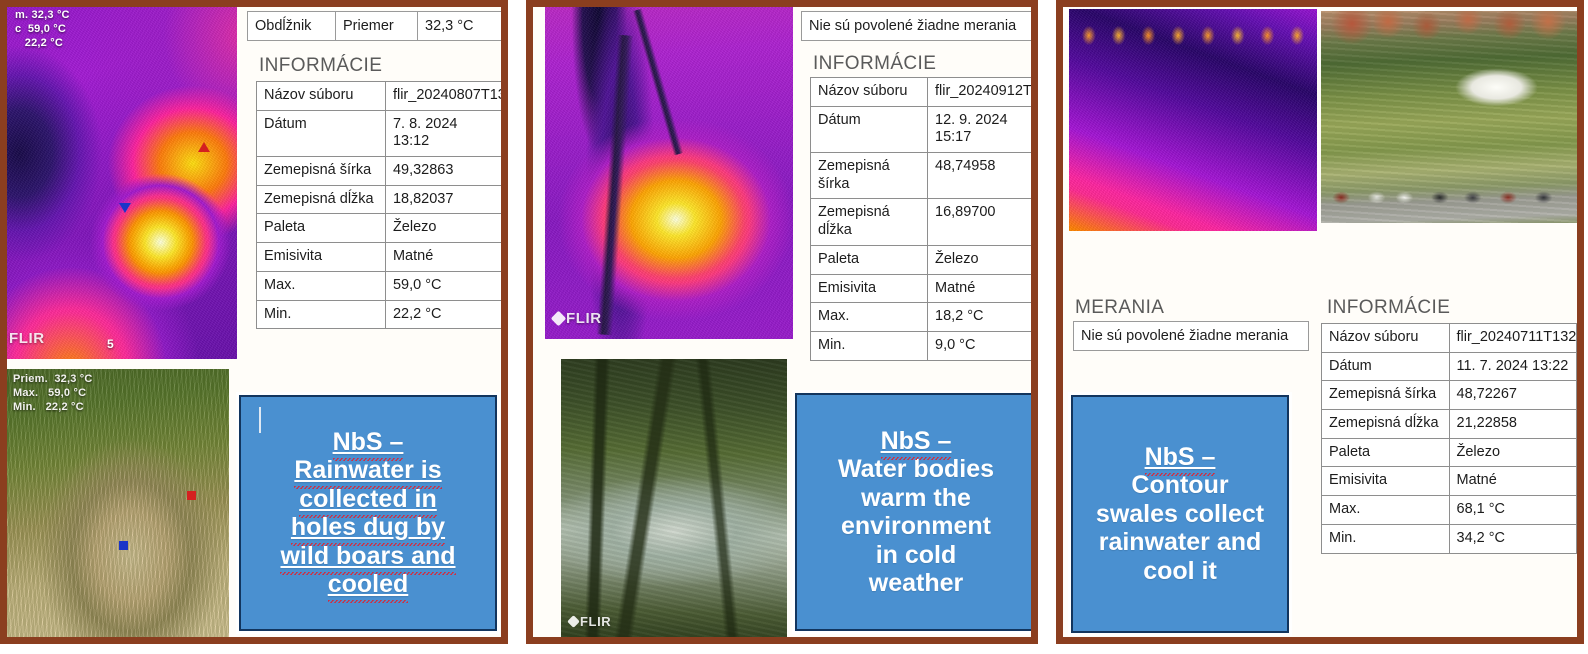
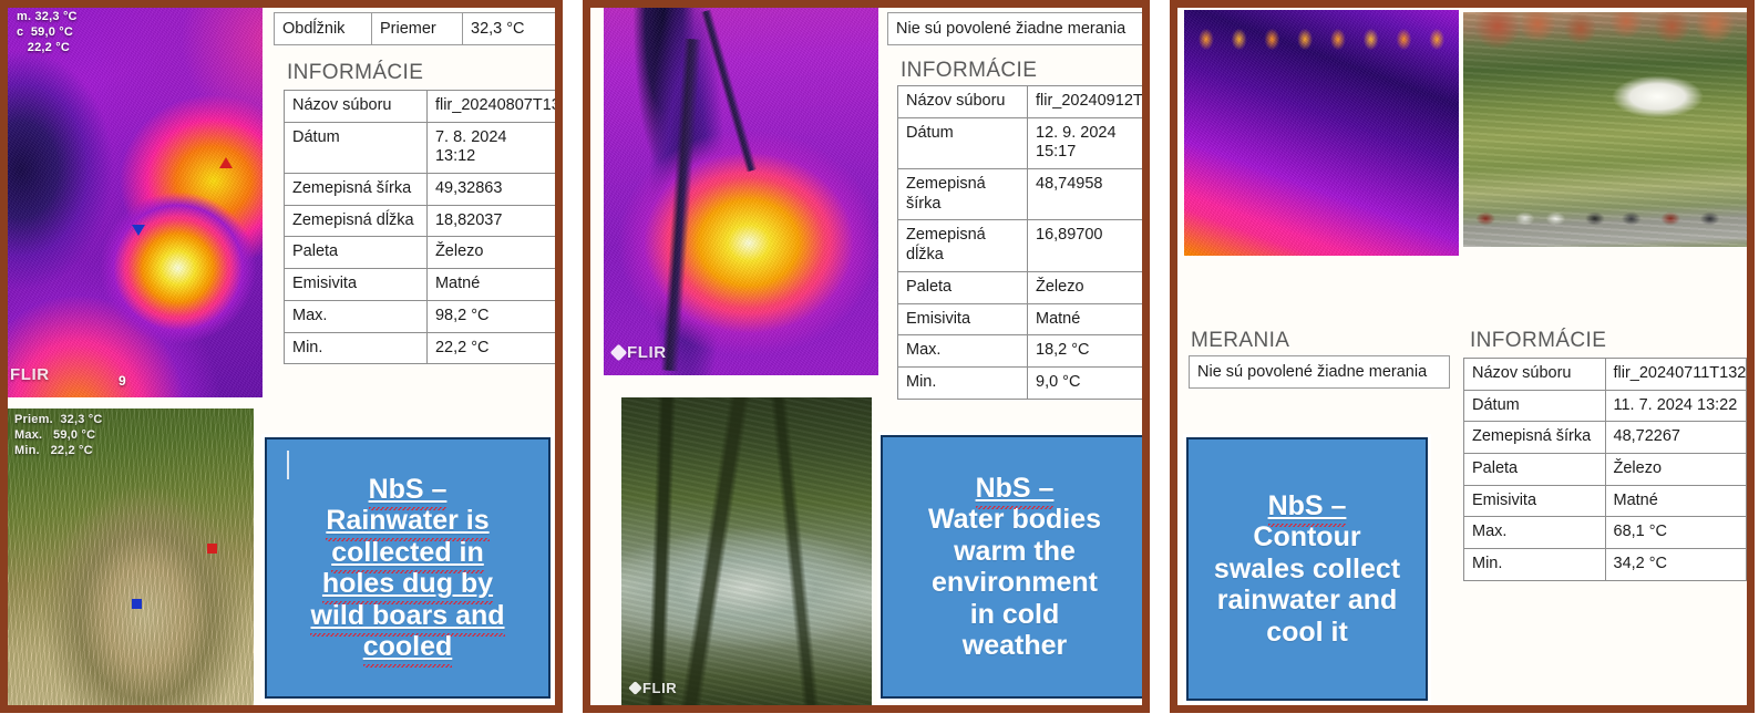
  m. 32,3 °C
  c 59,0 °C
  22,2 °C
  FLIR
- 5
+ 9
  Priem. 32,3 °C
  Max. 59,0 °C
  Min. 22,2 °C
  Obdĺžnik
  Priemer
  32,3 °C
  INFORMÁCIE
  Názov súboru	flir_20240807T1
  Dátum	7. 8. 2024 13:12
  Zemepisná šírka	49,32863
  Zemepisná dĺžka	18,82037
  Paleta	Železo
  Emisivita	Matné
- Max.	59,0 °C
+ Max.	98,2 °C
  Min.	22,2 °C
  NbS –
  Rainwater is
  collected in
  holes dug by
  wild boars and
  cooled
  FLIR
  FLIR
  Nie sú povolené žiadne merania
  INFORMÁCIE
  Názov súboru	flir_20240912T
  Dátum	12. 9. 2024 15:17
  Zemepisná šírka	48,74958
  Zemepisná dĺžka	16,89700
  Paleta	Železo
  Emisivita	Matné
  Max.	18,2 °C
  Min.	9,0 °C
  NbS –
  Water bodies
  warm the
  environment
  in cold
  weather
  MERANIA
  Nie sú povolené žiadne merania
  INFORMÁCIE
  Názov súboru	flir_20240711T132
  Dátum	11. 7. 2024 13:22
  Zemepisná šírka	48,72267
- Zemepisná dĺžka	21,22858
  Paleta	Železo
  Emisivita	Matné
  Max.	68,1 °C
  Min.	34,2 °C
  NbS –
  Contour
  swales collect
  rainwater and
  cool it
